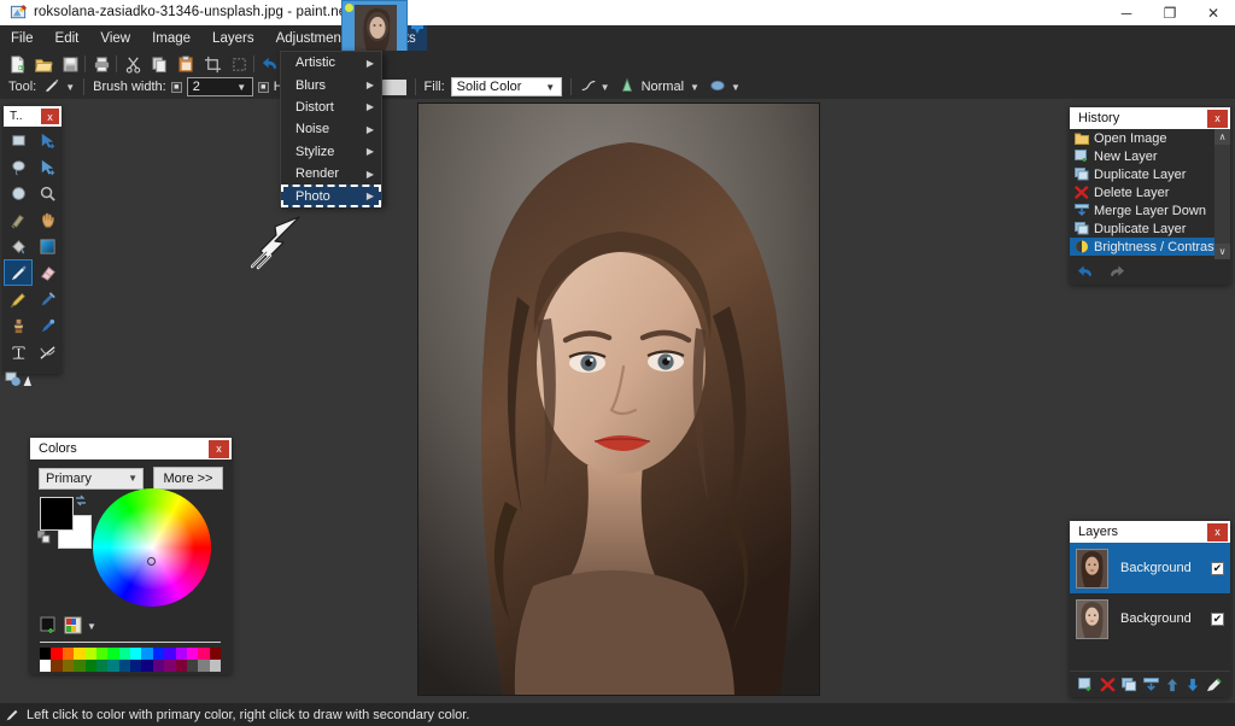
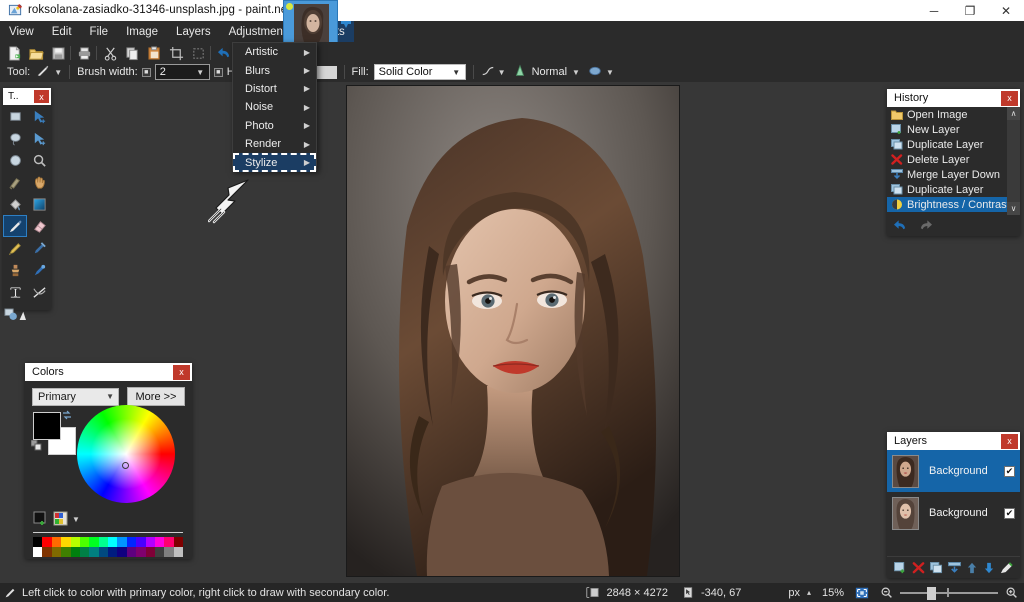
  roksolana-zasiadko-31346-unsplash.jpg - paint.n
  ─
  ❐
  ✕
- File
+ View
  Edit
- View
+ File
  Image
  Layers
  Adjustmen
  Tool:
  ▼
  Brush width:
  2
  ▼
  Fill:
  Solid Color
  ▼
  ▼
  Normal
  ▼
  ▼
  Artistic
  ▶
  Blurs
  ▶
  Distort
  ▶
  Noise
  ▶
- Stylize
+ Photo
  ▶
  Render
  ▶
- Photo
+ Stylize
  ▶
  T..
  x
  I
  Colors
  x
  Primary
  ▼
  More >>
  ▼
  History
  x
  Open Image
  New Layer
  Duplicate Layer
  Delete Layer
  Merge Layer Down
  Duplicate Layer
  Brightness / Contras
  ∧
  ∨
  Layers
  x
  Background
  ✔
  Background
  ✔
  Left click to color with primary color, right click to draw with secondary color.
+ 2848 × 4272
+ -340, 67
+ px
+ ▴
+ 15%
